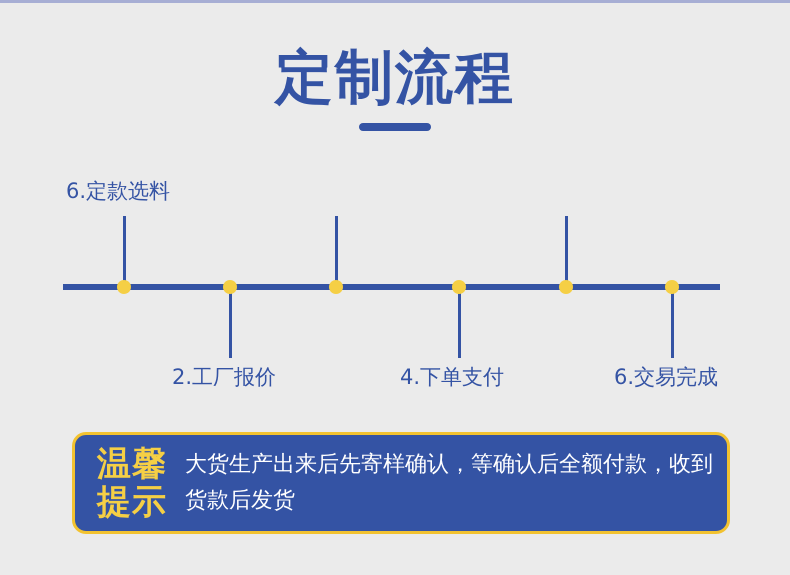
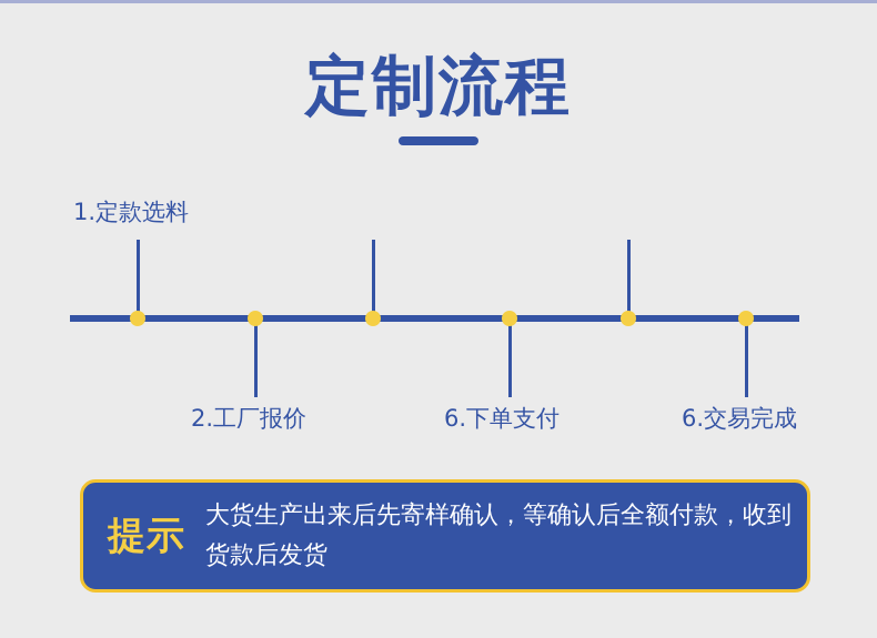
  定制流程
- 6.定款选料
+ 1.定款选料
  2.工厂报价
- 4.下单支付
+ 6.下单支付
  6.交易完成
- 温馨
  提示
  大货生产出来后先寄样确认，等确认后全额付款，收到货款后发货
